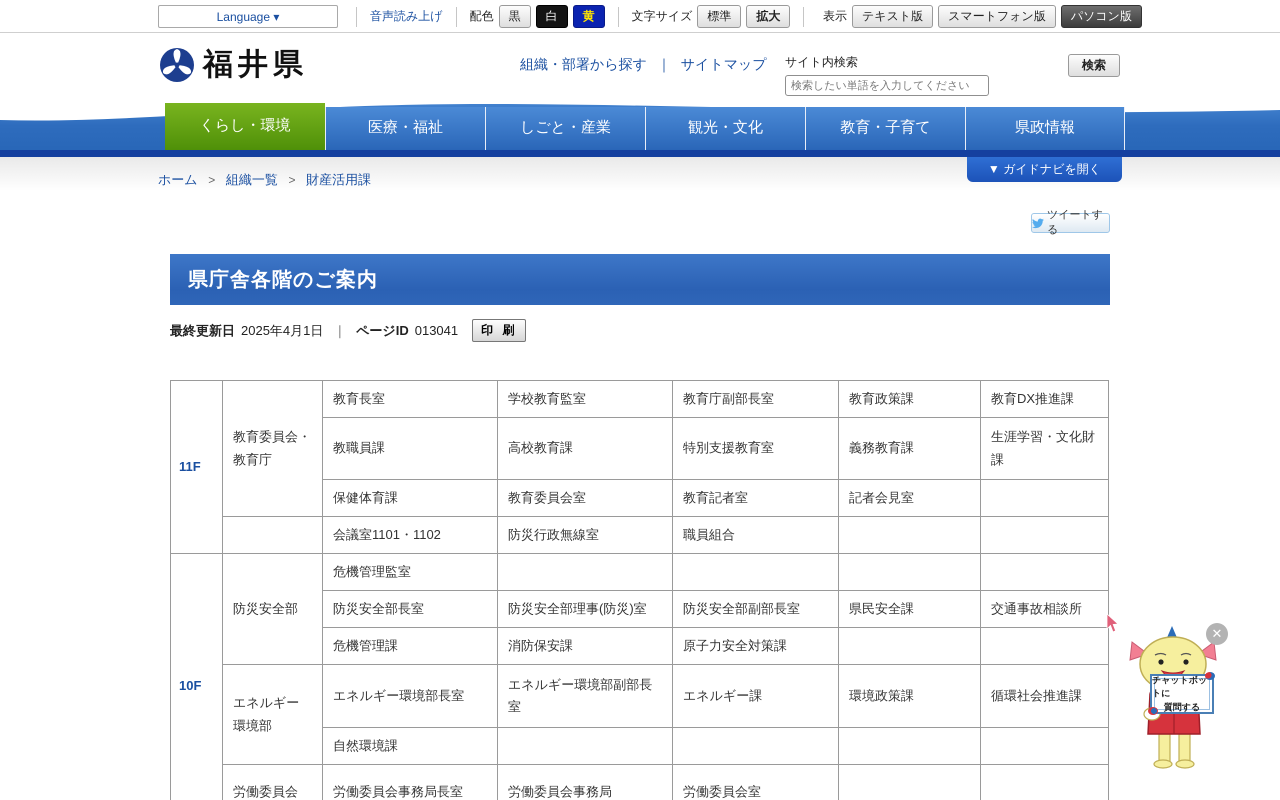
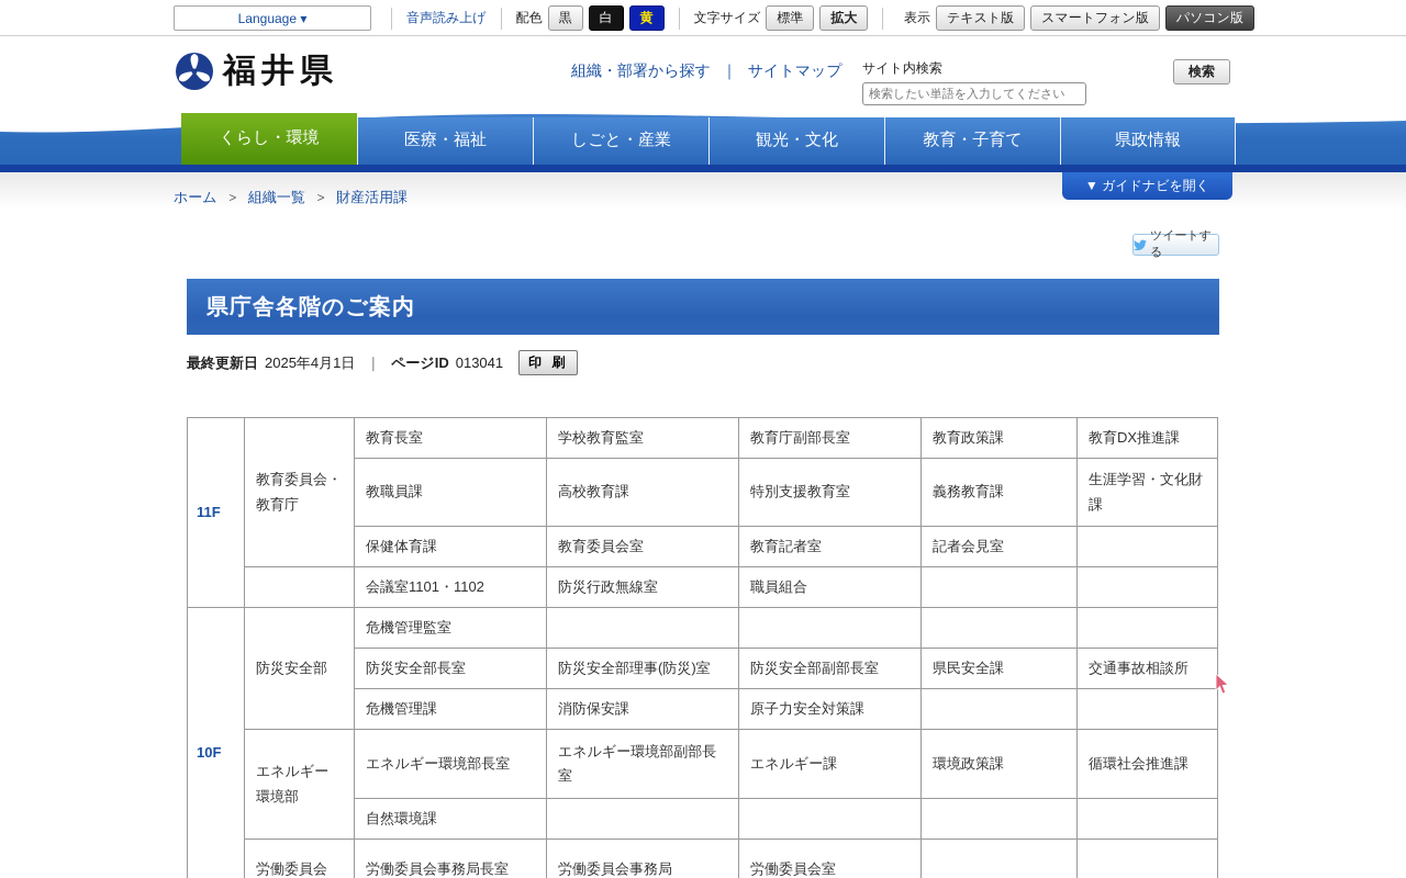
  Language ▾
  音声読み上げ
  配色
  黒
  白
  黄
  文字サイズ
  標準
  拡大
  表示
  テキスト版
  スマートフォン版
  パソコン版
  福井県
  組織・部署から探す ｜ サイトマップ
  サイト内検索
  検索したい単語を入力してください
  検索
  くらし・環境
  医療・福祉
  しごと・産業
  観光・文化
  教育・子育て
  県政情報
  ホーム > 組織一覧 > 財産活用課
  ▼ ガイドナビを開く
  ツイートする
  県庁舎各階のご案内
  最終更新日
  2025年4月1日
  ｜
  ページID
  013041
  印 刷
  11F	教育委員会・教育庁	教育長室	学校教育監室	教育庁副部長室	教育政策課	教育DX推進課
  教職員課	高校教育課	特別支援教育室	義務教育課	生涯学習・文化財課
  保健体育課	教育委員会室	教育記者室	記者会見室
  	会議室1101・1102	防災行政無線室	職員組合
  10F	防災安全部	危機管理監室
  防災安全部長室	防災安全部理事(防災)室	防災安全部副部長室	県民安全課	交通事故相談所
  危機管理課	消防保安課	原子力安全対策課
  エネルギー環境部	エネルギー環境部長室	エネルギー環境部副部長室	エネルギー課	環境政策課	循環社会推進課
  自然環境課
  労働委員会	労働委員会事務局長室	労働委員会事務局	労働委員会室
- ✕
- チャットボットに
- 質問する
